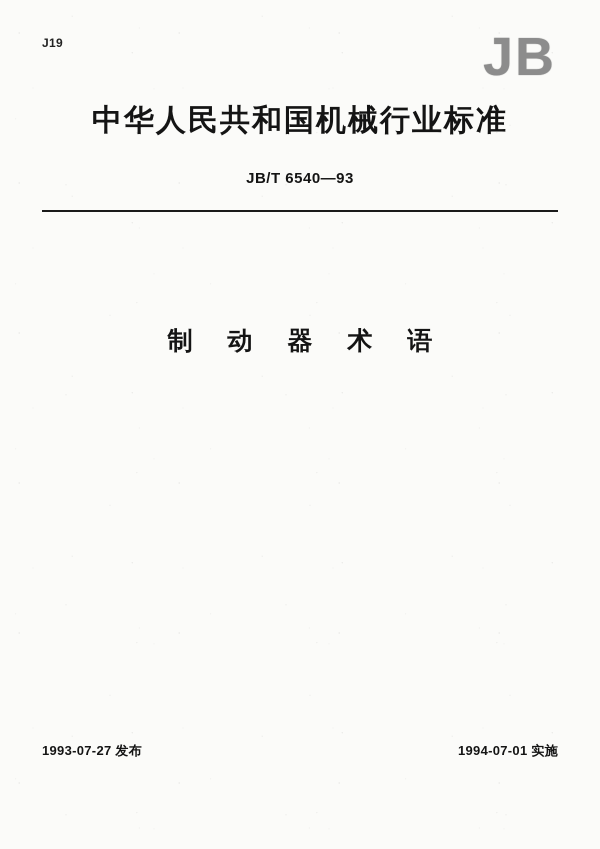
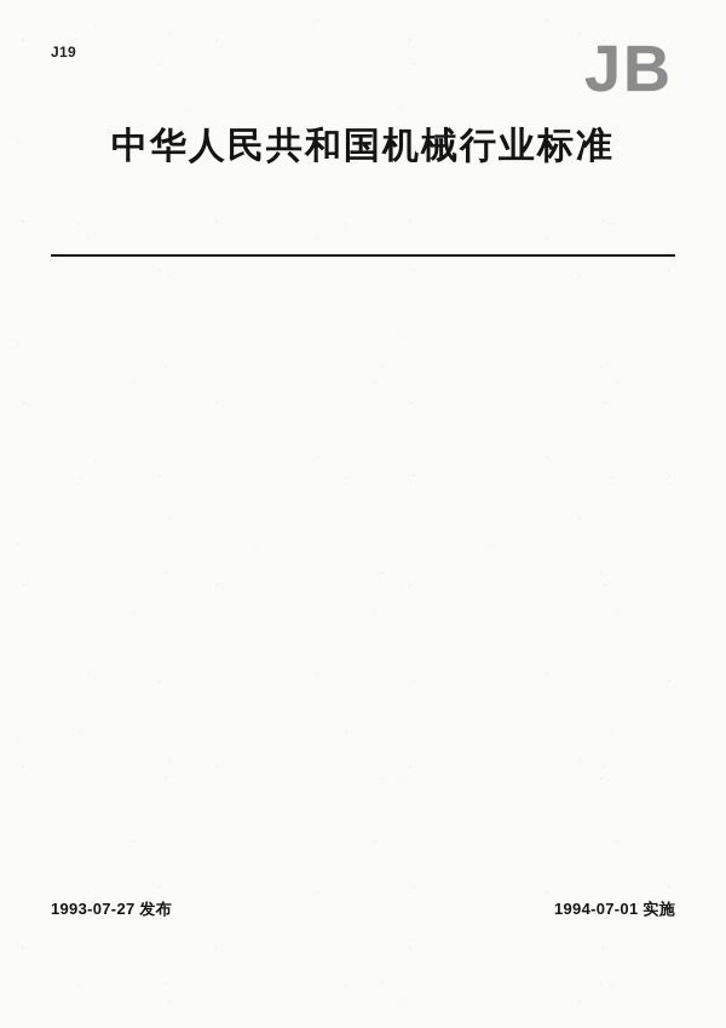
  J19
  JB
  中华人民共和国机械行业标准
- JB/T 6540—93
- 制 动 器 术 语
  1993-07-27 发布
  1994-07-01 实施
